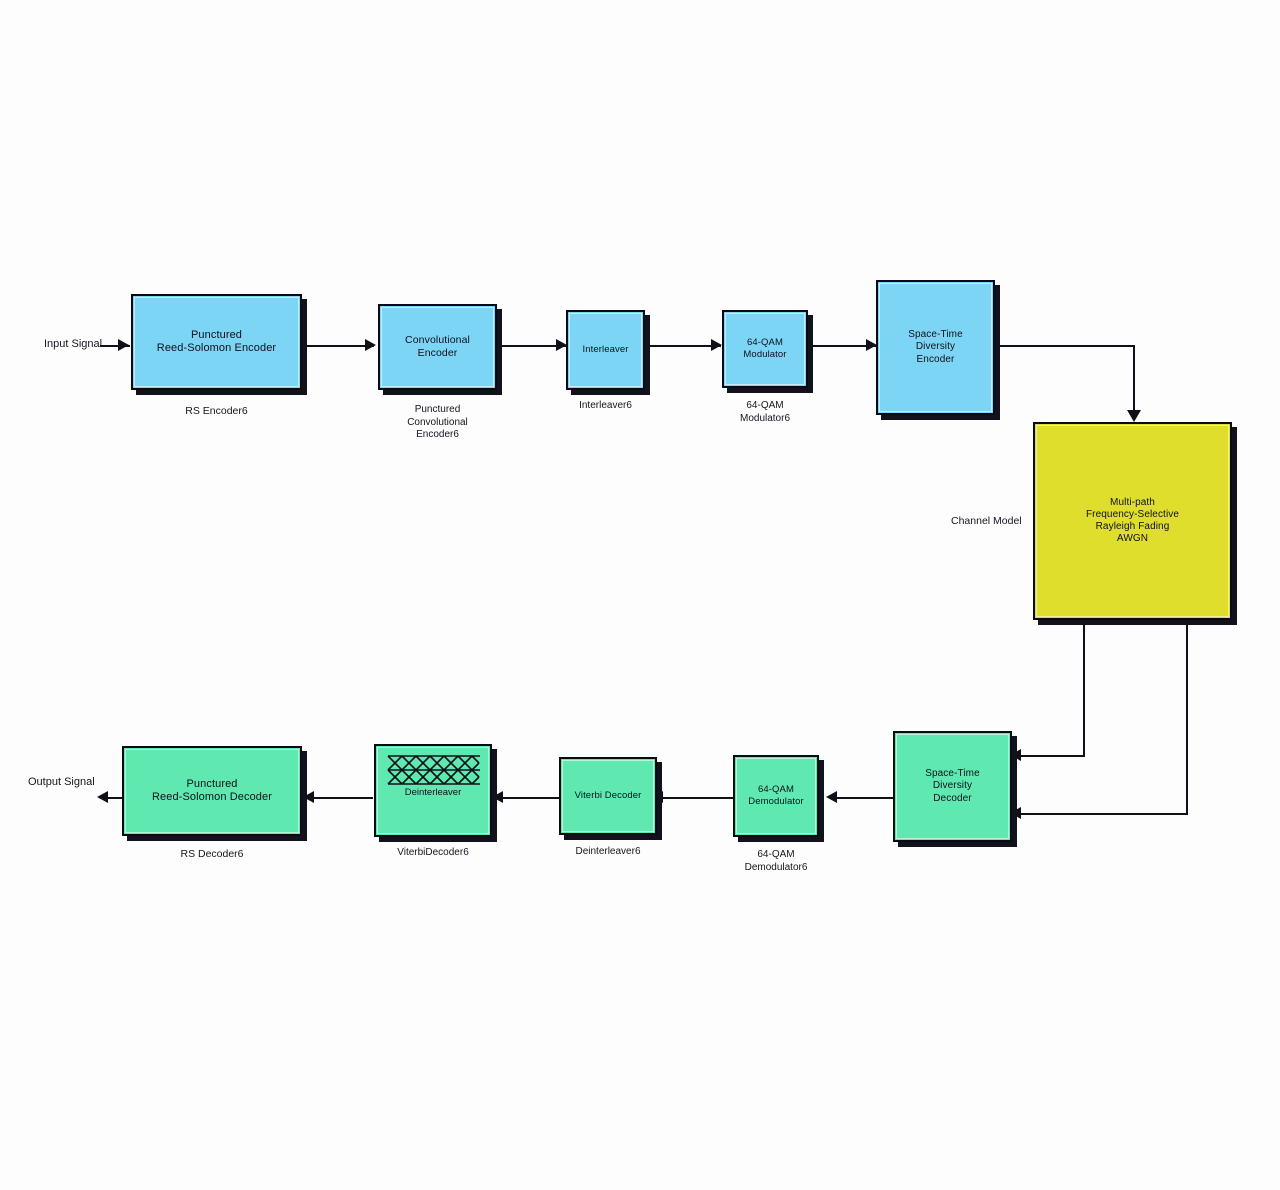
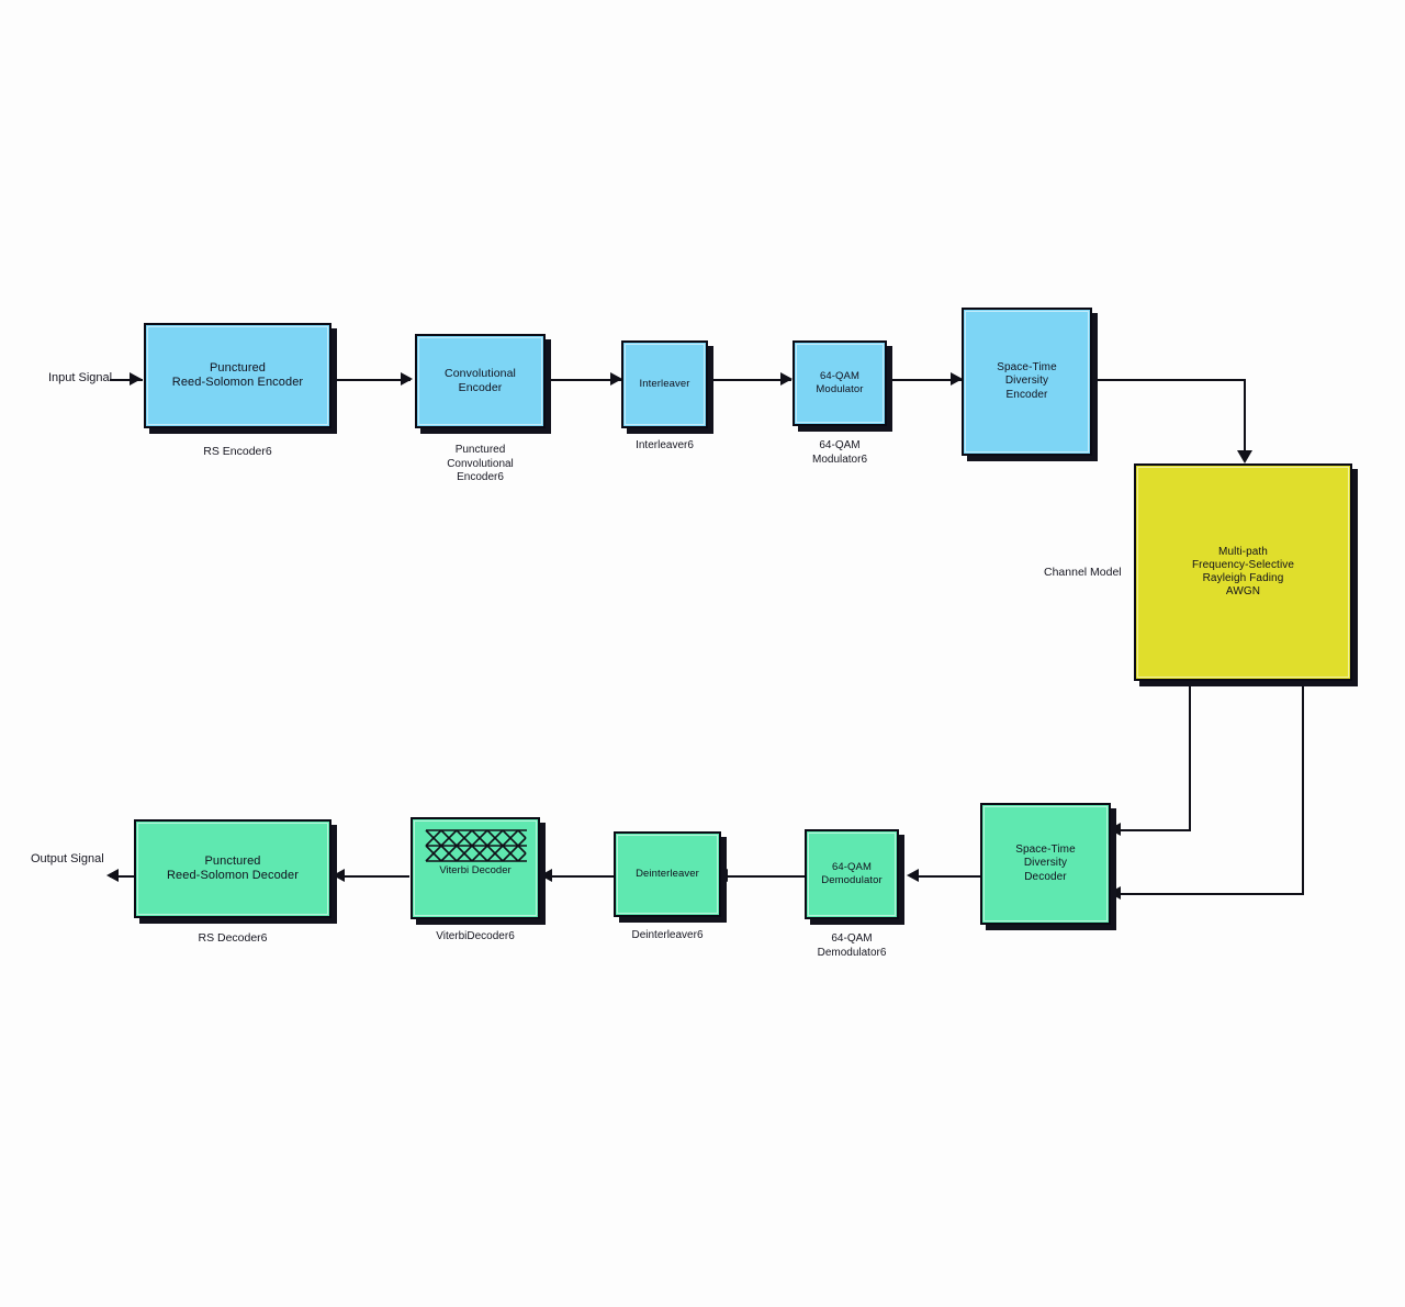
  Input Signal
  Output Signal
  Channel Model
  Punctured
  Reed-Solomon Encoder
  RS Encoder6
  Convolutional
  Encoder
  Punctured
  Convolutional
  Encoder6
  Interleaver
  Interleaver6
  64-QAM
  Modulator
  64-QAM
  Modulator6
  Space-Time
  Diversity
  Encoder
  Multi-path
  Frequency-Selective
  Rayleigh Fading
  AWGN
  Space-Time
  Diversity
  Decoder
  64-QAM
  Demodulator
  64-QAM
  Demodulator6
- Viterbi Decoder
+ Deinterleaver
  Deinterleaver6
- Deinterleaver
+ Viterbi Decoder
  ViterbiDecoder6
  Punctured
  Reed-Solomon Decoder
  RS Decoder6
